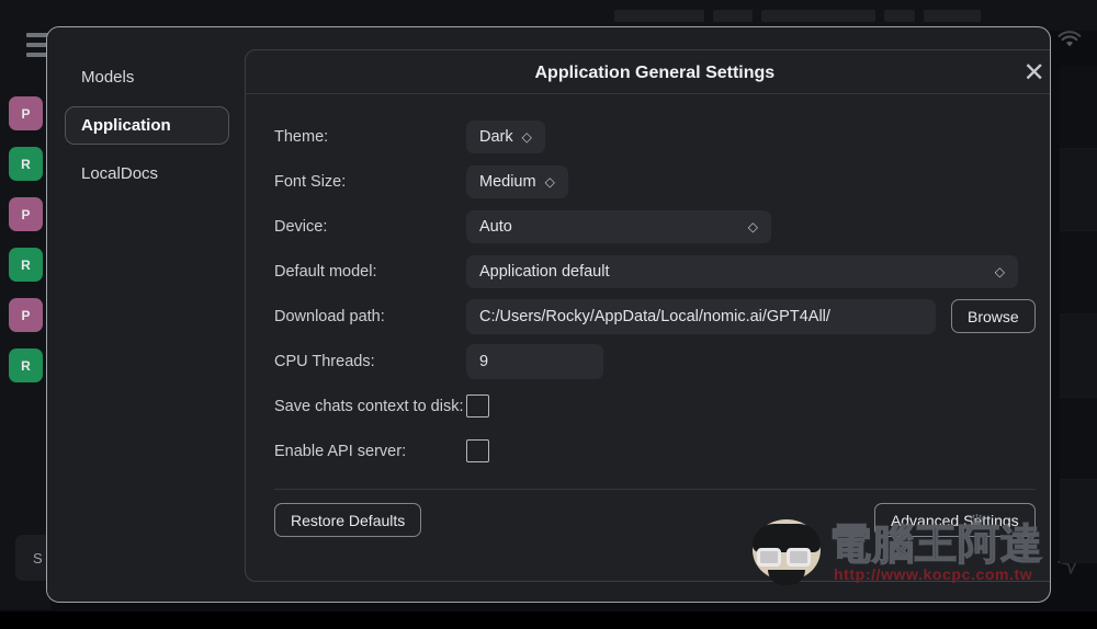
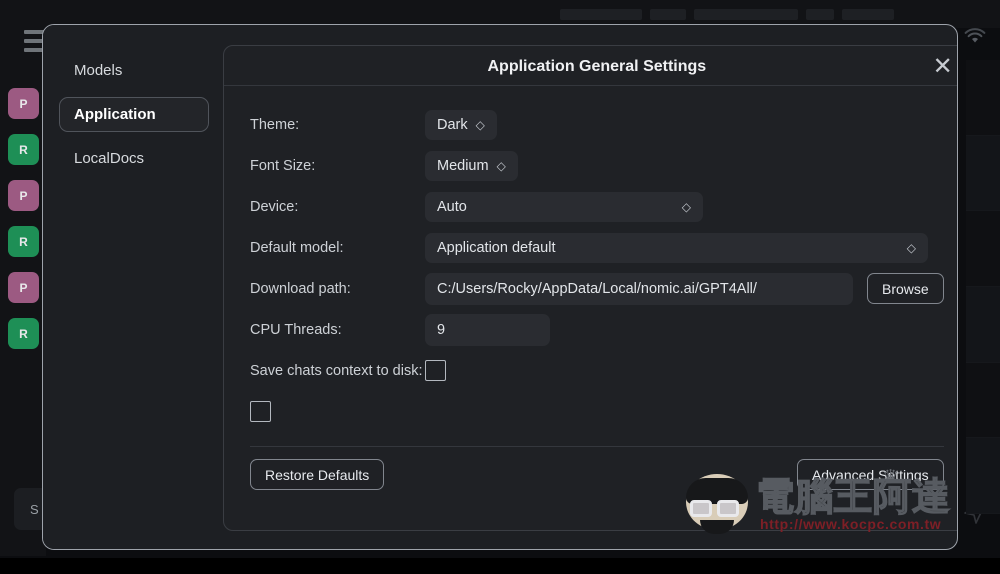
  P
  R
  P
  R
  P
  R
  S
  Models
  Application
  LocalDocs
  Application General Settings
  ✕
  Theme:
  Dark
  ◇
  Font Size:
  Medium
  ◇
  Device:
  Auto
  ◇
  Default model:
  Application default
  ◇
  Download path:
  C:/Users/Rocky/AppData/Local/nomic.ai/GPT4All/
  Browse
  CPU Threads:
  9
  Save chats context to disk:
- Enable API server:
  Restore Defaults
  Advanced Settings
  ♛
  電腦王阿達
  http://www.kocpc.com.tw
